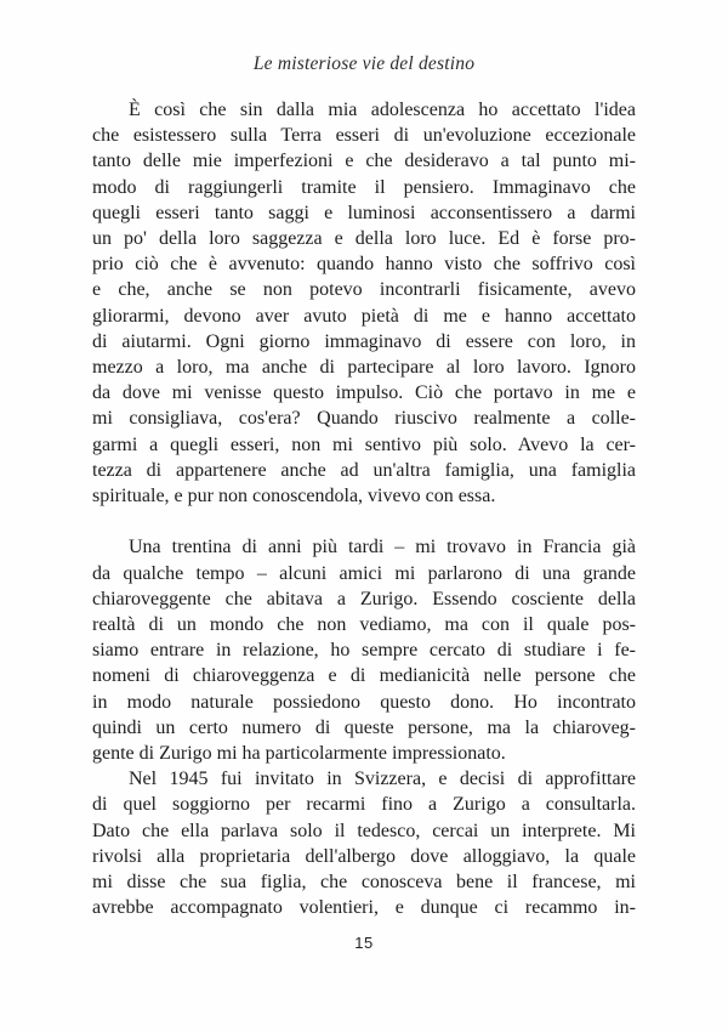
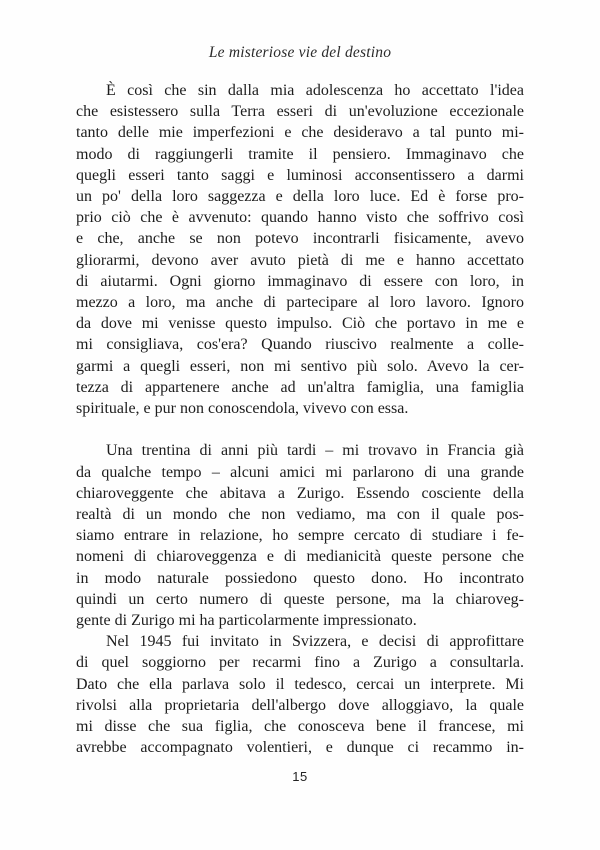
  Le misteriose vie del destino
  È così che sin dalla mia adolescenza ho accettato l'idea
  che esistessero sulla Terra esseri di un'evoluzione eccezionale
  tanto delle mie imperfezioni e che desideravo a tal punto mi-
  modo di raggiungerli tramite il pensiero. Immaginavo che
  quegli esseri tanto saggi e luminosi acconsentissero a darmi
  un po' della loro saggezza e della loro luce. Ed è forse pro-
  prio ciò che è avvenuto: quando hanno visto che soffrivo così
  e che, anche se non potevo incontrarli fisicamente, avevo
  gliorarmi, devono aver avuto pietà di me e hanno accettato
  di aiutarmi. Ogni giorno immaginavo di essere con loro, in
  mezzo a loro, ma anche di partecipare al loro lavoro. Ignoro
  da dove mi venisse questo impulso. Ciò che portavo in me e
  mi consigliava, cos'era? Quando riuscivo realmente a colle-
  garmi a quegli esseri, non mi sentivo più solo. Avevo la cer-
  tezza di appartenere anche ad un'altra famiglia, una famiglia
  spirituale, e pur non conoscendola, vivevo con essa.
  Una trentina di anni più tardi – mi trovavo in Francia già
  da qualche tempo – alcuni amici mi parlarono di una grande
  chiaroveggente che abitava a Zurigo. Essendo cosciente della
  realtà di un mondo che non vediamo, ma con il quale pos-
  siamo entrare in relazione, ho sempre cercato di studiare i fe-
- nomeni di chiaroveggenza e di medianicità nelle persone che
+ nomeni di chiaroveggenza e di medianicità queste persone che
  in modo naturale possiedono questo dono. Ho incontrato
  quindi un certo numero di queste persone, ma la chiaroveg-
  gente di Zurigo mi ha particolarmente impressionato.
  Nel 1945 fui invitato in Svizzera, e decisi di approfittare
  di quel soggiorno per recarmi fino a Zurigo a consultarla.
  Dato che ella parlava solo il tedesco, cercai un interprete. Mi
  rivolsi alla proprietaria dell'albergo dove alloggiavo, la quale
  mi disse che sua figlia, che conosceva bene il francese, mi
  avrebbe accompagnato volentieri, e dunque ci recammo in-
  15
